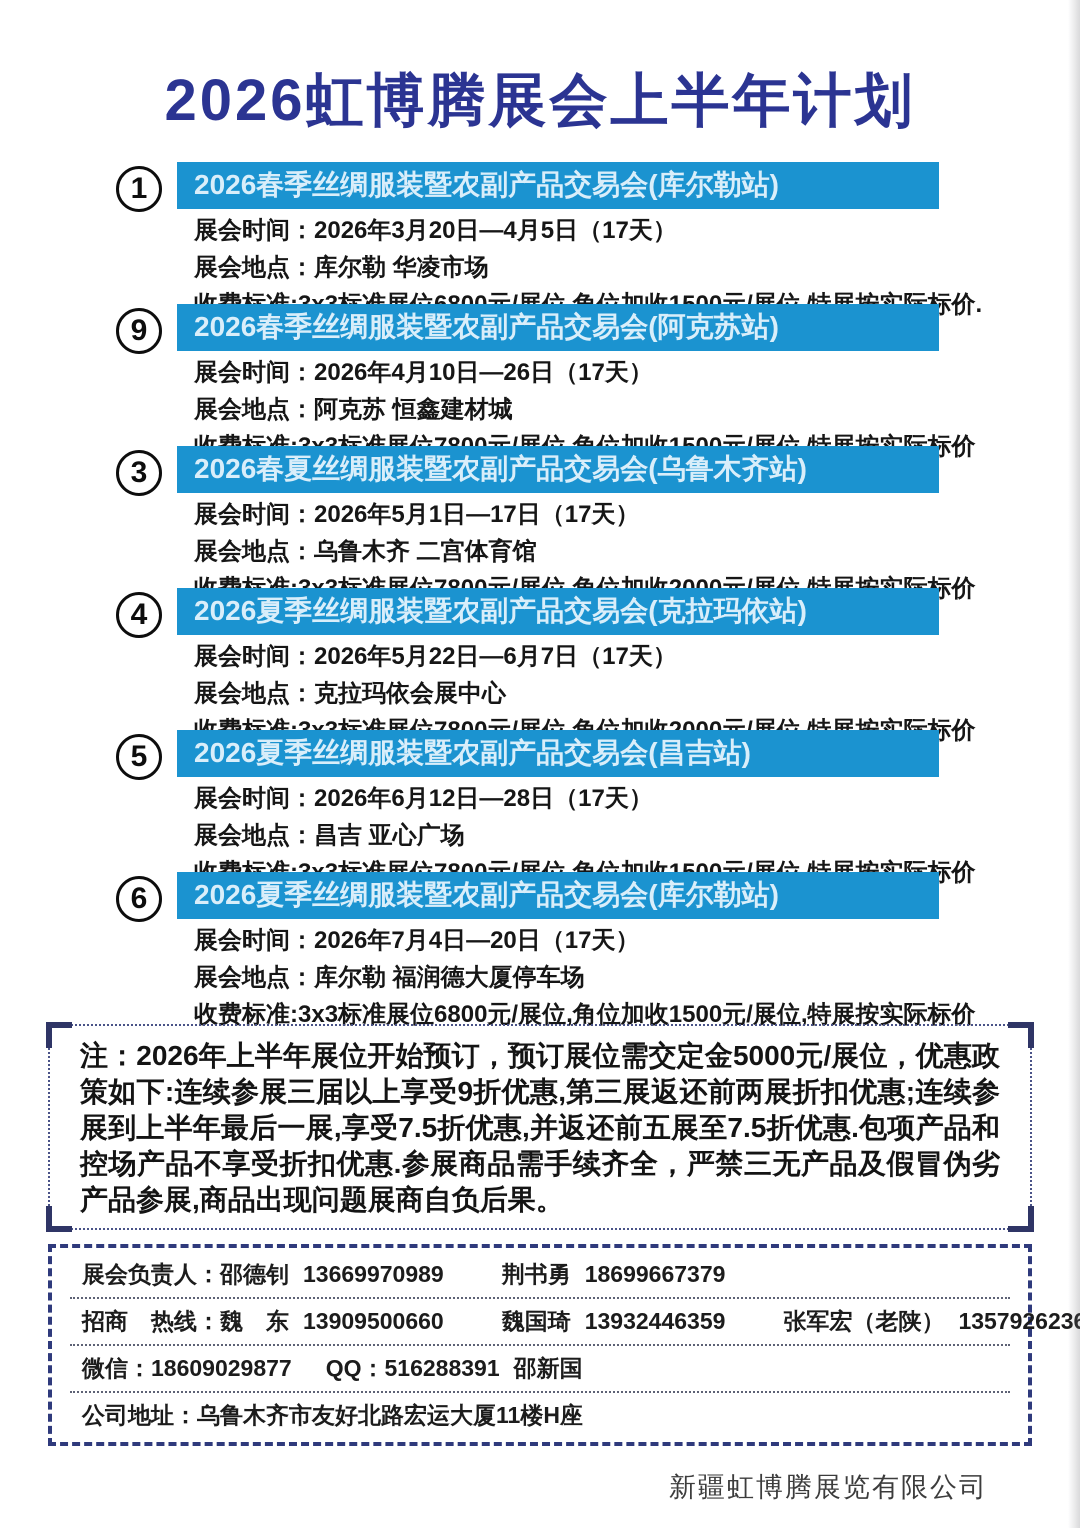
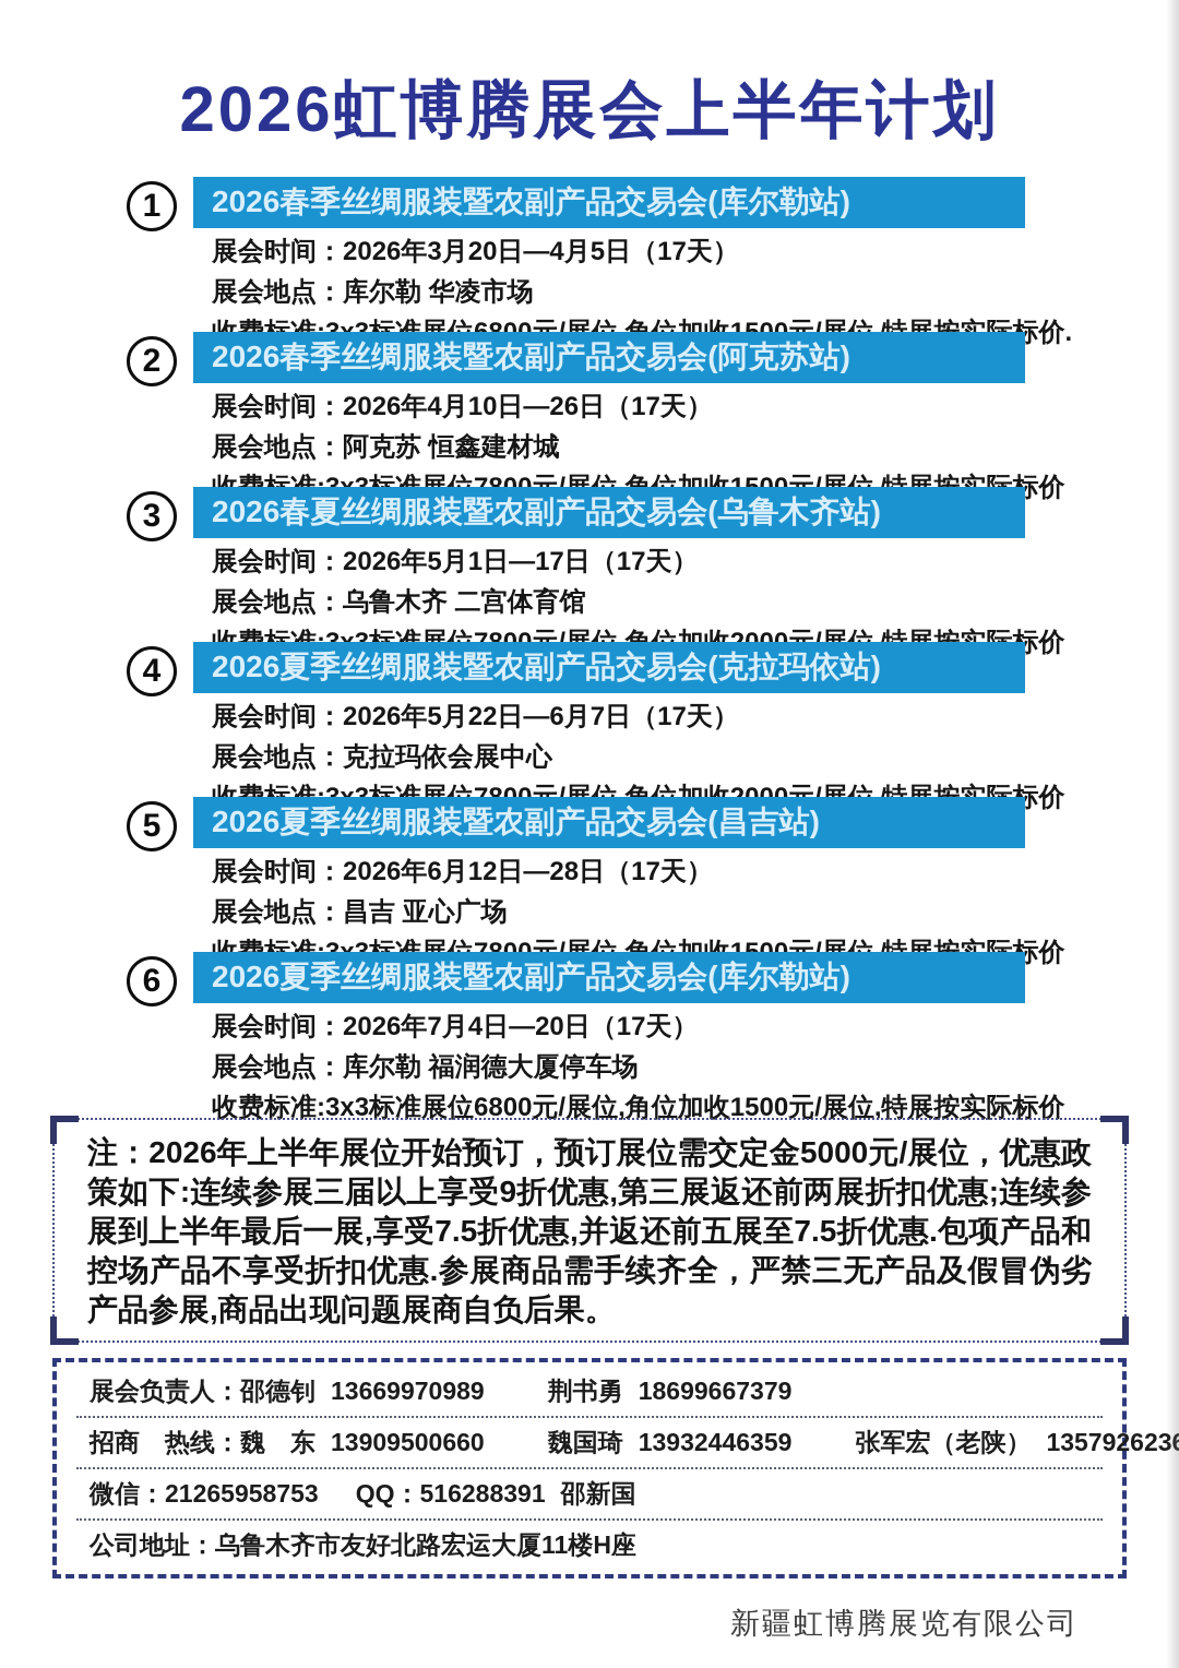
  2026虹博腾展会上半年计划
  1
  2026春季丝绸服装暨农副产品交易会(库尔勒站)
  展会时间：2026年3月20日—4月5日（17天）
  展会地点：库尔勒 华凌市场
- 9
+ 2
  2026春季丝绸服装暨农副产品交易会(阿克苏站)
  展会时间：2026年4月10日—26日（17天）
  展会地点：阿克苏 恒鑫建材城
  3
  2026春夏丝绸服装暨农副产品交易会(乌鲁木齐站)
  展会时间：2026年5月1日—17日（17天）
  展会地点：乌鲁木齐 二宫体育馆
  4
  2026夏季丝绸服装暨农副产品交易会(克拉玛依站)
  展会时间：2026年5月22日—6月7日（17天）
  展会地点：克拉玛依会展中心
  5
  2026夏季丝绸服装暨农副产品交易会(昌吉站)
  展会时间：2026年6月12日—28日（17天）
  展会地点：昌吉 亚心广场
  6
  2026夏季丝绸服装暨农副产品交易会(库尔勒站)
  展会时间：2026年7月4日—20日（17天）
  展会地点：库尔勒 福润德大厦停车场
  收费标准:3x3标准展位6800元/展位,角位加收1500元/展位,特展按实际标价
  注：2026年上半年展位开始预订，预订展位需交定金5000元/展位，优惠政策如下:连续参展三届以上享受9折优惠,第三展返还前两展折扣优惠;连续参展到上半年最后一展,享受7.5折优惠,并返还前五展至7.5折优惠.包项产品和控场产品不享受折扣优惠.参展商品需手续齐全，严禁三无产品及假冒伪劣产品参展,商品出现问题展商自负后果。
  展会负责人：
  邵德钊
  13669970989
  荆书勇
  18699667379
  招商 热线：
  魏 东
  13909500660
  魏国琦
  13932446359
  张军宏（老陕）
  13579262
  微信：
- 18609029877
+ 21265958753
  QQ：
  516288391
  邵新国
  公司地址：
  乌鲁木齐市友好北路宏运大厦11楼H座
  新疆虹博腾展览有限公司
